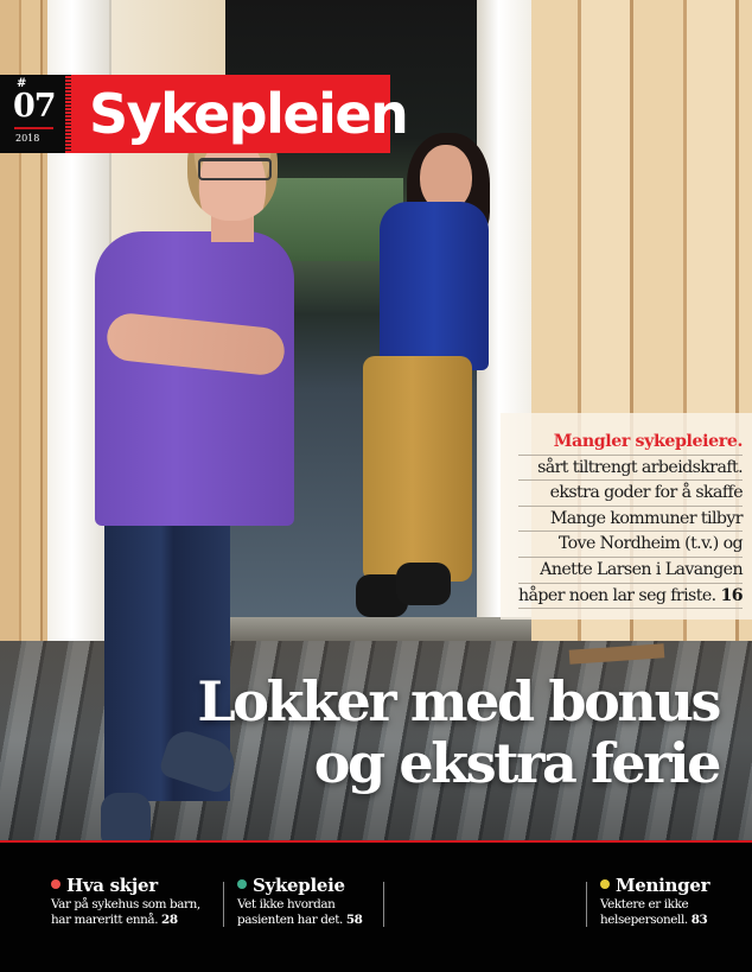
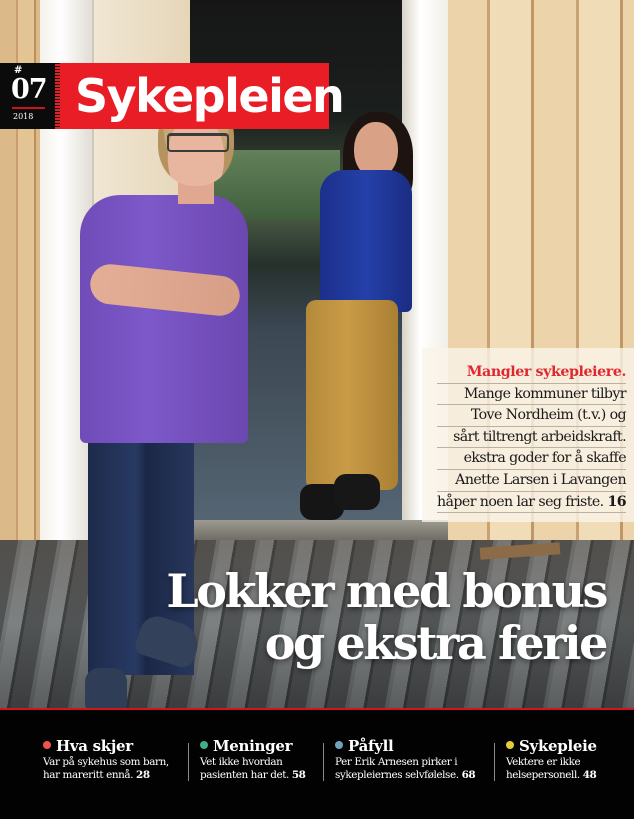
  #
  07
  2018
  Sykepleien
  Mangler sykepleiere.
- sårt tiltrengt arbeidskraft.
+ Mange kommuner tilbyr
- ekstra goder for å skaffe
+ Tove Nordheim (t.v.) og
- Mange kommuner tilbyr
+ sårt tiltrengt arbeidskraft.
- Tove Nordheim (t.v.) og
+ ekstra goder for å skaffe
  Anette Larsen i Lavangen
  håper noen lar seg friste. 16
  Lokker med bonus
  og ekstra ferie
  Hva skjer
  Var på sykehus som barn,
  har mareritt ennå. 28
- Sykepleie
+ Meninger
  Vet ikke hvordan
  pasienten har det. 58
+ Påfyll
+ Per Erik Arnesen pirker i
+ sykepleiernes selvfølelse. 68
- Meninger
+ Sykepleie
  Vektere er ikke
- helsepersonell. 83
+ helsepersonell. 48
